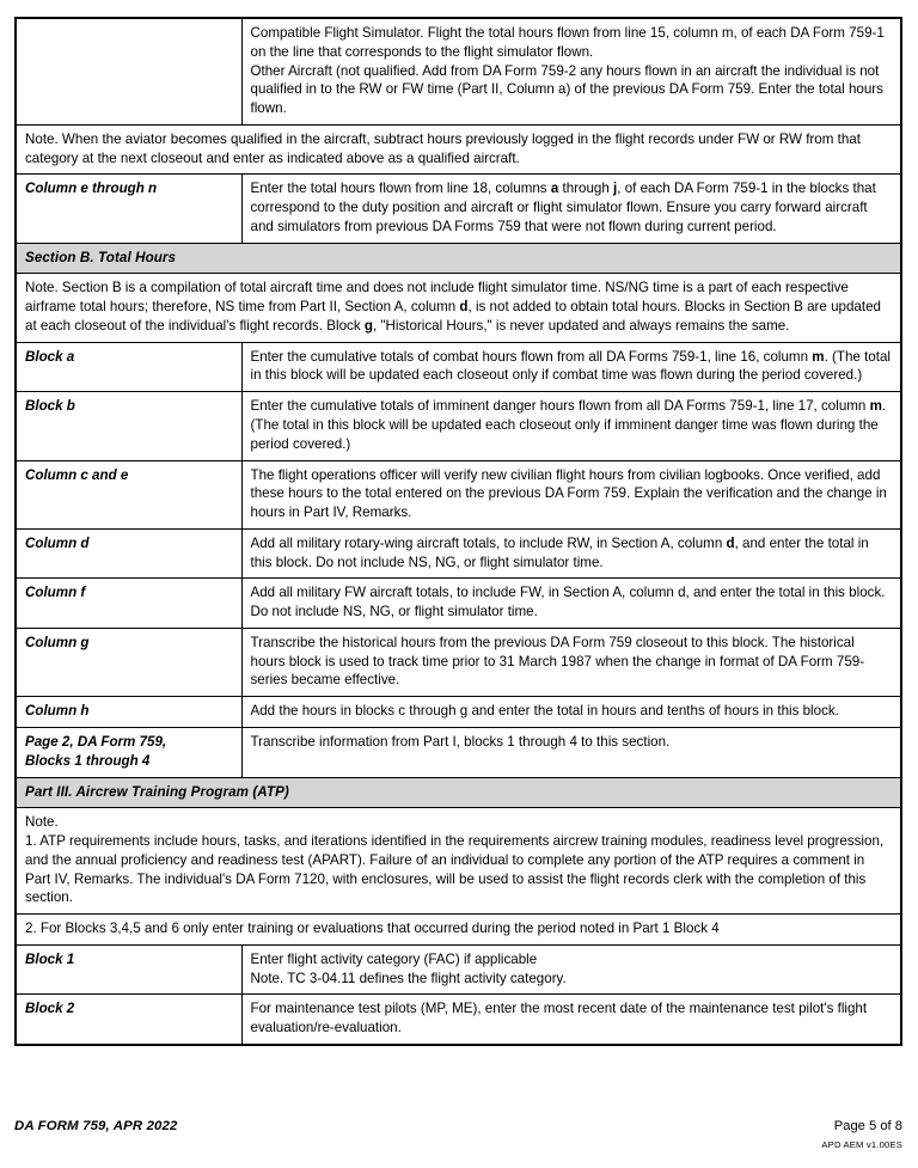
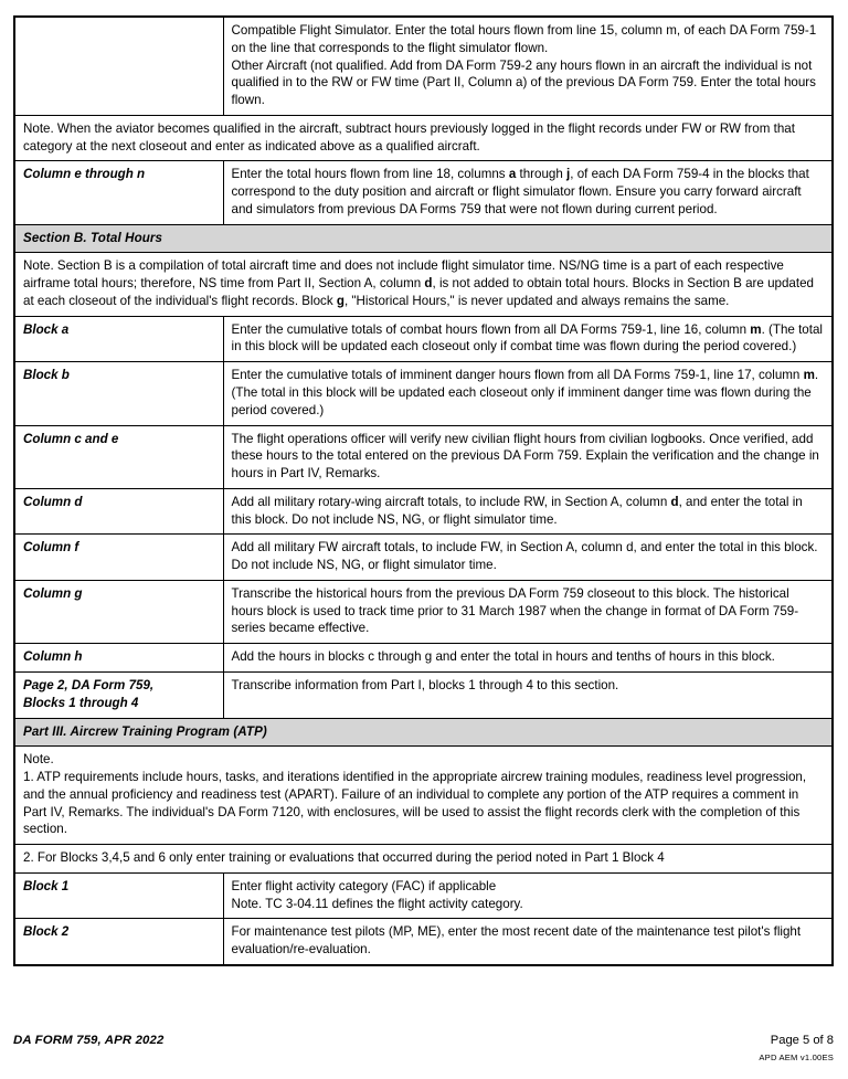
- 	Compatible Flight Simulator. Flight the total hours flown from line 15, column m, of each DA Form 759-1 on the line that corresponds to the flight simulator flown. Other Aircraft (not qualified. Add from DA Form 759-2 any hours flown in an aircraft the individual is not qualified in to the RW or FW time (Part II, Column a) of the previous DA Form 759. Enter the total hours flown.
+ 	Compatible Flight Simulator. Enter the total hours flown from line 15, column m, of each DA Form 759-1 on the line that corresponds to the flight simulator flown. Other Aircraft (not qualified. Add from DA Form 759-2 any hours flown in an aircraft the individual is not qualified in to the RW or FW time (Part II, Column a) of the previous DA Form 759. Enter the total hours flown.
  Note. When the aviator becomes qualified in the aircraft, subtract hours previously logged in the flight records under FW or RW from that category at the next closeout and enter as indicated above as a qualified aircraft.
- Column e through n	Enter the total hours flown from line 18, columns a through j, of each DA Form 759-1 in the blocks that correspond to the duty position and aircraft or flight simulator flown. Ensure you carry forward aircraft and simulators from previous DA Forms 759 that were not flown during current period.
+ Column e through n	Enter the total hours flown from line 18, columns a through j, of each DA Form 759-4 in the blocks that correspond to the duty position and aircraft or flight simulator flown. Ensure you carry forward aircraft and simulators from previous DA Forms 759 that were not flown during current period.
  Section B. Total Hours
  Note. Section B is a compilation of total aircraft time and does not include flight simulator time. NS/NG time is a part of each respective airframe total hours; therefore, NS time from Part II, Section A, column d, is not added to obtain total hours. Blocks in Section B are updated at each closeout of the individual's flight records. Block g, "Historical Hours," is never updated and always remains the same.
  Block a	Enter the cumulative totals of combat hours flown from all DA Forms 759-1, line 16, column m. (The total in this block will be updated each closeout only if combat time was flown during the period covered.)
  Block b	Enter the cumulative totals of imminent danger hours flown from all DA Forms 759-1, line 17, column m. (The total in this block will be updated each closeout only if imminent danger time was flown during the period covered.)
  Column c and e	The flight operations officer will verify new civilian flight hours from civilian logbooks. Once verified, add these hours to the total entered on the previous DA Form 759. Explain the verification and the change in hours in Part IV, Remarks.
  Column d	Add all military rotary-wing aircraft totals, to include RW, in Section A, column d, and enter the total in this block. Do not include NS, NG, or flight simulator time.
  Column f	Add all military FW aircraft totals, to include FW, in Section A, column d, and enter the total in this block. Do not include NS, NG, or flight simulator time.
  Column g	Transcribe the historical hours from the previous DA Form 759 closeout to this block. The historical hours block is used to track time prior to 31 March 1987 when the change in format of DA Form 759-series became effective.
  Column h	Add the hours in blocks c through g and enter the total in hours and tenths of hours in this block.
  Page 2, DA Form 759, Blocks 1 through 4	Transcribe information from Part I, blocks 1 through 4 to this section.
  Part III. Aircrew Training Program (ATP)
- Note. 1. ATP requirements include hours, tasks, and iterations identified in the requirements aircrew training modules, readiness level progression, and the annual proficiency and readiness test (APART). Failure of an individual to complete any portion of the ATP requires a comment in Part IV, Remarks. The individual's DA Form 7120, with enclosures, will be used to assist the flight records clerk with the completion of this section.
+ Note. 1. ATP requirements include hours, tasks, and iterations identified in the appropriate aircrew training modules, readiness level progression, and the annual proficiency and readiness test (APART). Failure of an individual to complete any portion of the ATP requires a comment in Part IV, Remarks. The individual's DA Form 7120, with enclosures, will be used to assist the flight records clerk with the completion of this section.
  2. For Blocks 3,4,5 and 6 only enter training or evaluations that occurred during the period noted in Part 1 Block 4
  Block 1	Enter flight activity category (FAC) if applicable Note. TC 3-04.11 defines the flight activity category.
  Block 2	For maintenance test pilots (MP, ME), enter the most recent date of the maintenance test pilot's flight evaluation/re-evaluation.
  DA FORM 759, APR 2022
  Page 5 of 8
  APD AEM v1.00ES
